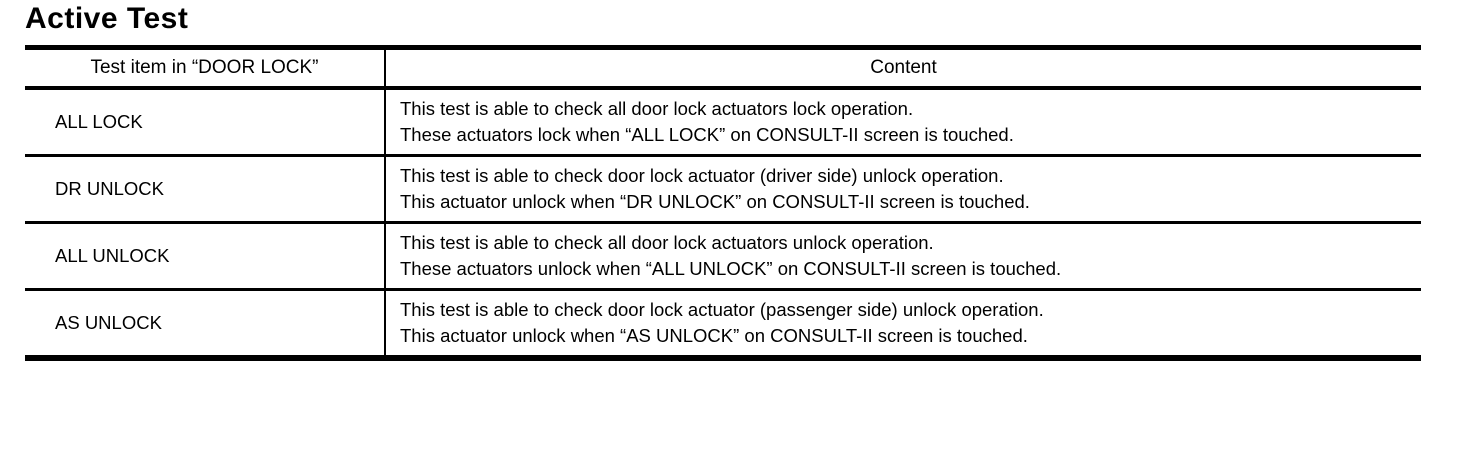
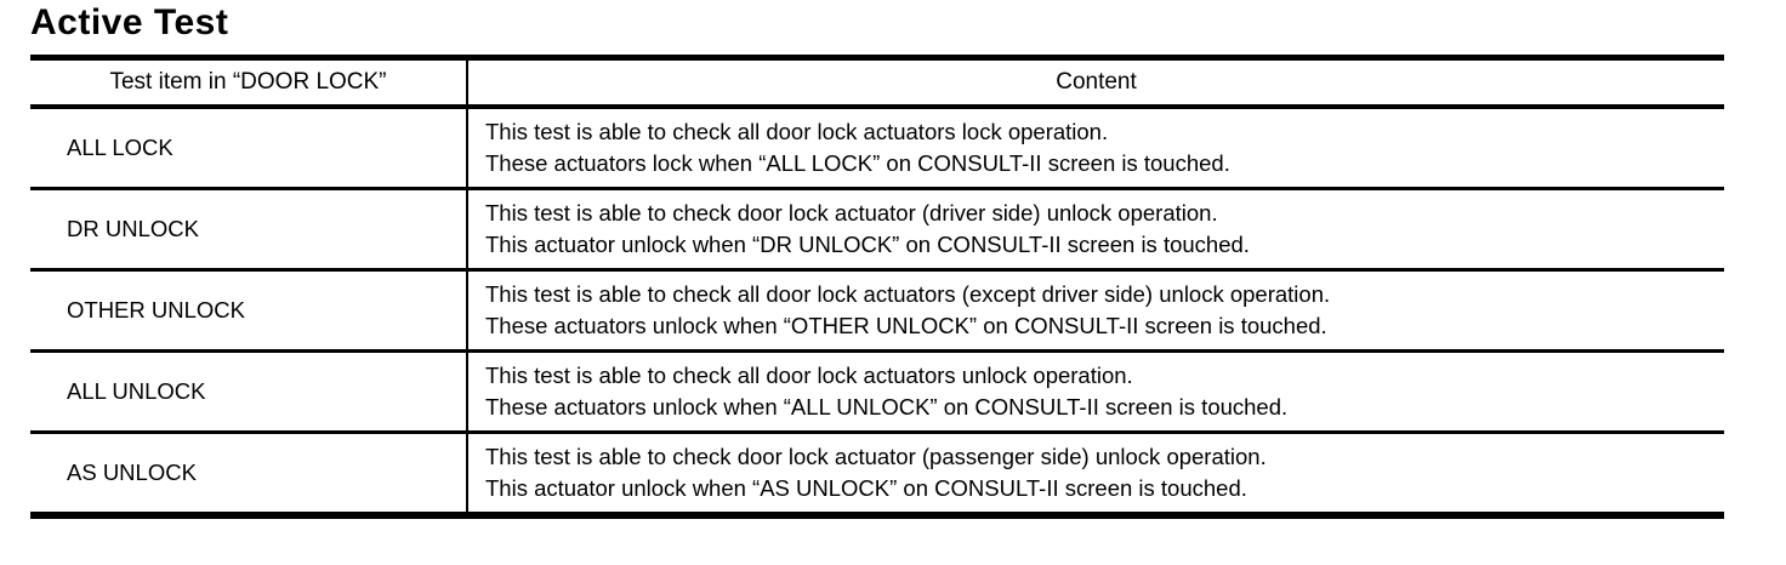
  Active Test
  Test item in “DOOR LOCK”	Content
  ALL LOCK	This test is able to check all door lock actuators lock operation. These actuators lock when “ALL LOCK” on CONSULT-II screen is touched.
  DR UNLOCK	This test is able to check door lock actuator (driver side) unlock operation. This actuator unlock when “DR UNLOCK” on CONSULT-II screen is touched.
+ OTHER UNLOCK	This test is able to check all door lock actuators (except driver side) unlock operation. These actuators unlock when “OTHER UNLOCK” on CONSULT-II screen is touched.
  ALL UNLOCK	This test is able to check all door lock actuators unlock operation. These actuators unlock when “ALL UNLOCK” on CONSULT-II screen is touched.
  AS UNLOCK	This test is able to check door lock actuator (passenger side) unlock operation. This actuator unlock when “AS UNLOCK” on CONSULT-II screen is touched.
